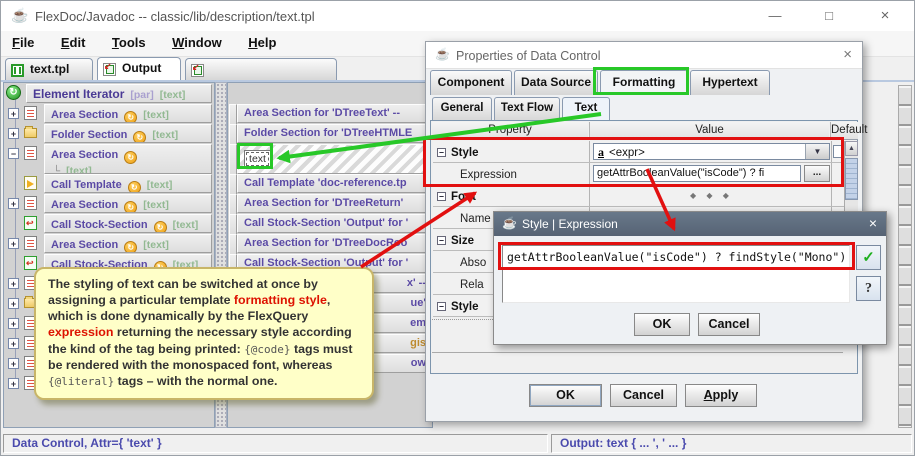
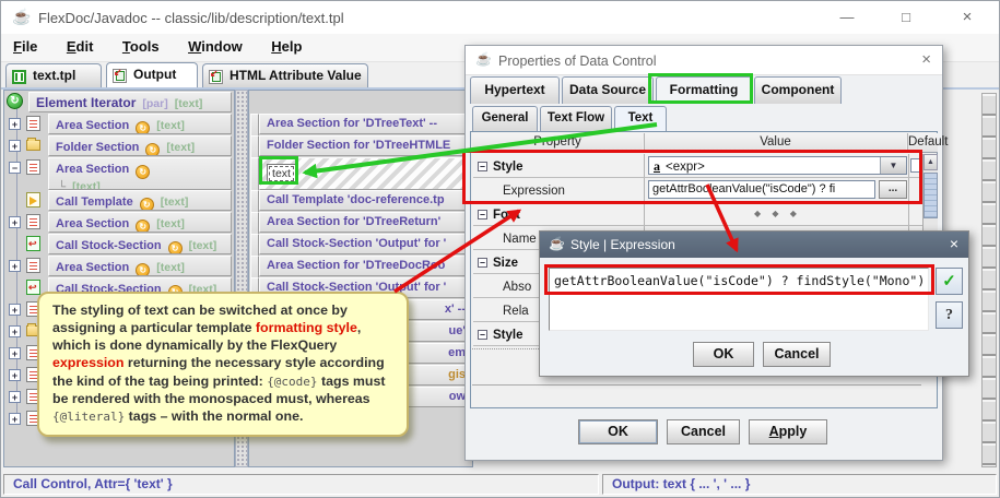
  ☕
  FlexDoc/Javadoc -- classic/lib/description/text.tpl
  —
  □
  ×
  File Edit Tools Window Help
  text.tpl
  Output
+ HTML Attribute Value
  Element Iterator [par] [text]
  +
  Area Section ↻ [text]
  +
  Folder Section ↻ [text]
  −
  Area Section ↻
  └ [text]
  Call Template ↻ [text]
  +
  Area Section ↻ [text]
  Call Stock-Section ↻ [text]
  +
  Area Section ↻ [text]
  Call Stock-Section [text]
  +
  +
  +
  +
  +
  +
  Area Section for 'DTreeText' --
  Folder Section for 'DTreeHTMLE
  text
  Call Template 'doc-reference.tp
  Area Section for 'DTreeReturn'
  Call Stock-Section 'Output' for '
  Area Section for 'DTreeDocRo
  Call Stock-Section 'Outut' for '
  x' -
  em
  gis
  ow
- The styling of text can be switched at once by assigning a particular template formatting style, which is done dynamically by the FlexQuery expression returning the necessary style according the kind of the tag being printed: {@code} tags must be rendered with the monospaced font, whereas {@literal} tags – with the normal one.
+ The styling of text can be switched at once by assigning a particular template formatting style, which is done dynamically by the FlexQuery expression returning the necessary style according the kind of the tag being printed: {@code} tags must be rendered with the monospaced must, whereas {@literal} tags – with the normal one.
  ☕
  Properties of Data Control
  ×
- Component
+ Hypertext
  Data Source
  Formatting
- Hypertext
+ Component
  General
  Text Flow
  Text
  operty
  Value
  Defau
  − Style
  a <expr>
  ▼
  Expression
  getAttrBooeanValue("isCode") ? fi
  ...
  − Fot
  ◆ ◆ ◆
  Name
  − Size
  Abso
  Rela
  − Style
  OK
  Cancel
  Apply
  ☕
  Style | Expression
  ×
  getAttrBooleanValue("isCode") ? findStyle("Mono")
  ✓
  ?
  OK
  Cancel
- Data Control, Attr={ 'text' }
+ Call Control, Attr={ 'text' }
  Output: text { ... ', ' ... }
